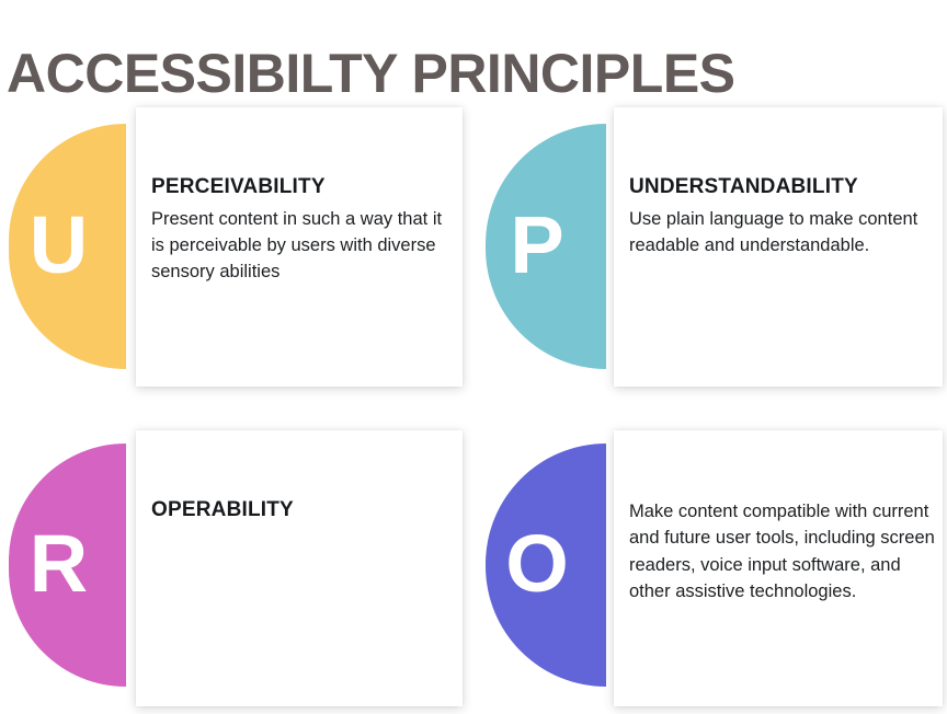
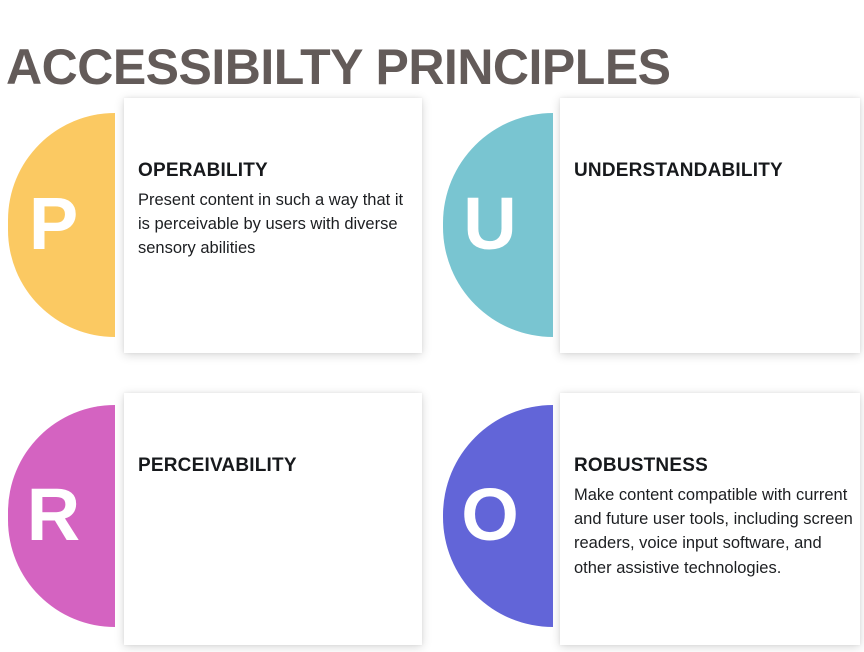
  ACCESSIBILTY PRINCIPLES
- U
+ P
- PERCEIVABILITY
+ OPERABILITY
  Present content in such a way that it is perceivable by users with diverse sensory abilities
- P
+ U
  UNDERSTANDABILITY
- Use plain language to make content readable and understandable.
  R
- OPERABILITY
+ PERCEIVABILITY
  O
+ ROBUSTNESS
  Make content compatible with current and future user tools, including screen readers, voice input software, and other assistive technologies.
